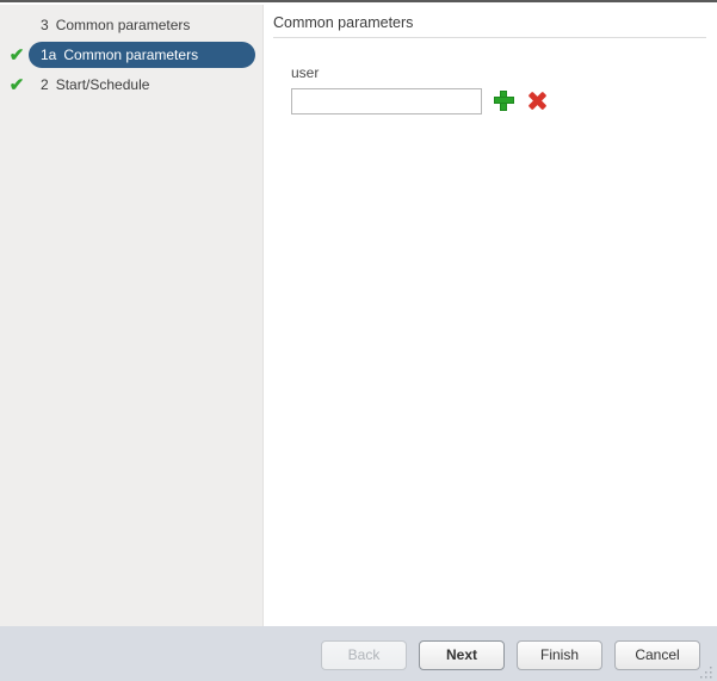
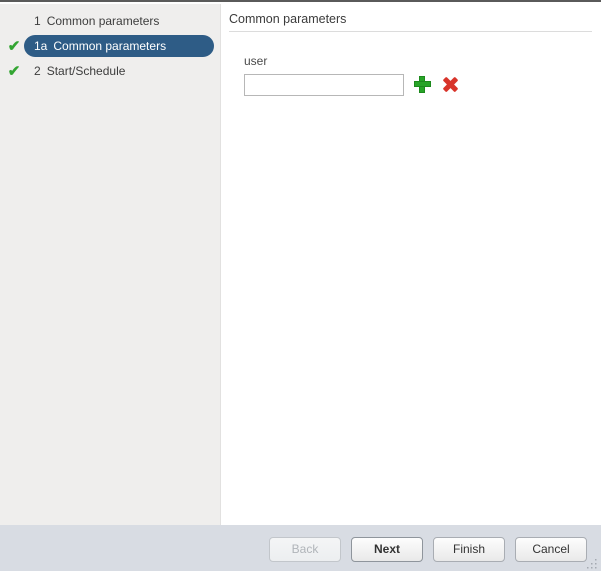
- 3
+ 1
  Common parameters
  ✔
  1a
  Common parameters
  ✔
  2
  Start/Schedule
  Common parameters
  user
  Back
  Next
  Finish
  Cancel
